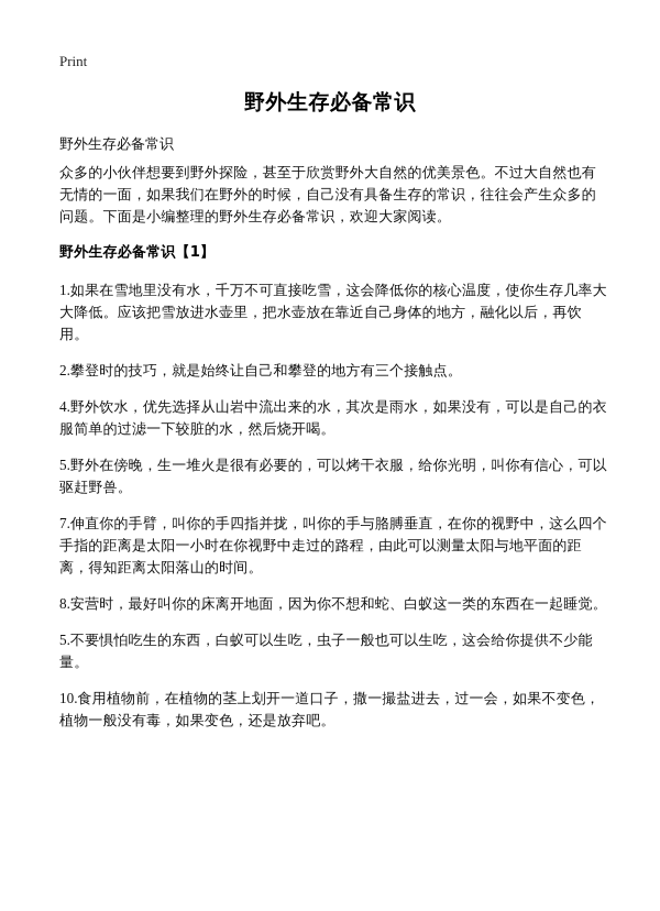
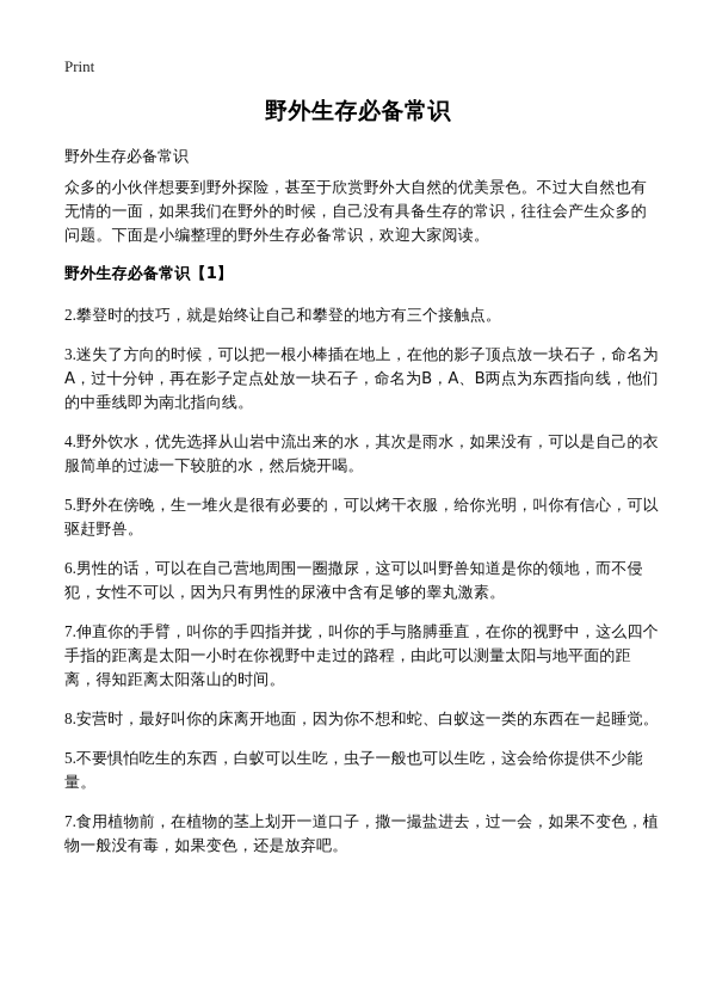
  Print
  野外生存必备常识
  野外生存必备常识
  众多的小伙伴想要到野外探险，甚至于欣赏野外大自然的优美景色。不过大自然也有无情的一面，如果我们在野外的时候，自己没有具备生存的常识，往往会产生众多的问题。下面是小编整理的野外生存必备常识，欢迎大家阅读。
  野外生存必备常识【1】
- 1.如果在雪地里没有水，千万不可直接吃雪，这会降低你的核心温度，使你生存几率大大降低。应该把雪放进水壶里，把水壶放在靠近自己身体的地方，融化以后，再饮用。
  2.攀登时的技巧，就是始终让自己和攀登的地方有三个接触点。
+ 3.迷失了方向的时候，可以把一根小棒插在地上，在他的影子顶点放一块石子，命名为A，过十分钟，再在影子定点处放一块石子，命名为B，A、B两点为东西指向线，他们的中垂线即为南北指向线。
  4.野外饮水，优先选择从山岩中流出来的水，其次是雨水，如果没有，可以是自己的衣服简单的过滤一下较脏的水，然后烧开喝。
  5.野外在傍晚，生一堆火是很有必要的，可以烤干衣服，给你光明，叫你有信心，可以驱赶野兽。
+ 6.男性的话，可以在自己营地周围一圈撒尿，这可以叫野兽知道是你的领地，而不侵犯，女性不可以，因为只有男性的尿液中含有足够的睾丸激素。
  7.伸直你的手臂，叫你的手四指并拢，叫你的手与胳膊垂直，在你的视野中，这么四个手指的距离是太阳一小时在你视野中走过的路程，由此可以测量太阳与地平面的距离，得知距离太阳落山的时间。
  8.安营时，最好叫你的床离开地面，因为你不想和蛇、白蚁这一类的东西在一起睡觉。
  5.不要惧怕吃生的东西，白蚁可以生吃，虫子一般也可以生吃，这会给你提供不少能量。
- 10.食用植物前，在植物的茎上划开一道口子，撒一撮盐进去，过一会，如果不变色，植物一般没有毒，如果变色，还是放弃吧。
+ 7.食用植物前，在植物的茎上划开一道口子，撒一撮盐进去，过一会，如果不变色，植物一般没有毒，如果变色，还是放弃吧。
